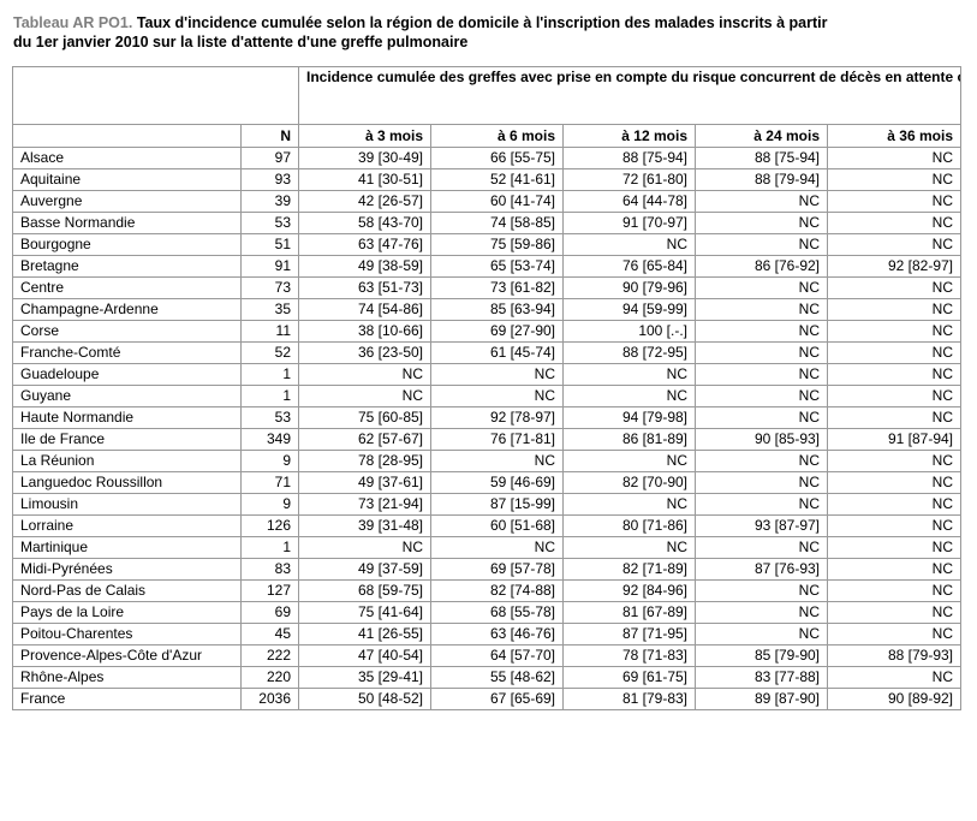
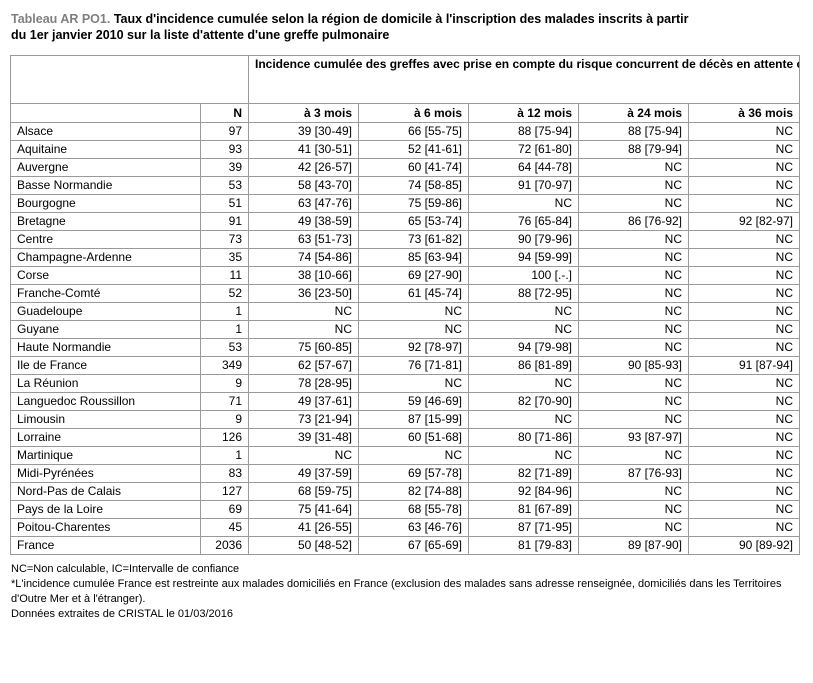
  Tableau AR PO1. Taux d'incidence cumulée selon la région de domicile à l'inscription des malades inscrits à partir
  du 1er janvier 2010 sur la liste d'attente d'une greffe pulmonaire
  	N	à 3 mois	à 6 mois	à 12 mois	à 24 mois	à 36 mois
  Alsace	97	39 [30-49]	66 [55-75]	88 [75-94]	88 [75-94]	NC
  Aquitaine	93	41 [30-51]	52 [41-61]	72 [61-80]	88 [79-94]	NC
  Auvergne	39	42 [26-57]	60 [41-74]	64 [44-78]	NC	NC
  Basse Normandie	53	58 [43-70]	74 [58-85]	91 [70-97]	NC	NC
  Bourgogne	51	63 [47-76]	75 [59-86]	NC	NC	NC
  Bretagne	91	49 [38-59]	65 [53-74]	76 [65-84]	86 [76-92]	92 [82-97]
  Centre	73	63 [51-73]	73 [61-82]	90 [79-96]	NC	NC
  Champagne-Ardenne	35	74 [54-86]	85 [63-94]	94 [59-99]	NC	NC
  Corse	11	38 [10-66]	69 [27-90]	100 [.-.]	NC	NC
  Franche-Comté	52	36 [23-50]	61 [45-74]	88 [72-95]	NC	NC
  Guadeloupe	1	NC	NC	NC	NC	NC
  Guyane	1	NC	NC	NC	NC	NC
  Haute Normandie	53	75 [60-85]	92 [78-97]	94 [79-98]	NC	NC
  Ile de France	349	62 [57-67]	76 [71-81]	86 [81-89]	90 [85-93]	91 [87-94]
  La Réunion	9	78 [28-95]	NC	NC	NC	NC
  Languedoc Roussillon	71	49 [37-61]	59 [46-69]	82 [70-90]	NC	NC
  Limousin	9	73 [21-94]	87 [15-99]	NC	NC	NC
  Lorraine	126	39 [31-48]	60 [51-68]	80 [71-86]	93 [87-97]	NC
  Martinique	1	NC	NC	NC	NC	NC
  Midi-Pyrénées	83	49 [37-59]	69 [57-78]	82 [71-89]	87 [76-93]	NC
  Nord-Pas de Calais	127	68 [59-75]	82 [74-88]	92 [84-96]	NC	NC
  Pays de la Loire	69	75 [41-64]	68 [55-78]	81 [67-89]	NC	NC
  Poitou-Charentes	45	41 [26-55]	63 [46-76]	87 [71-95]	NC	NC
- Provence-Alpes-Côte d'Azur	222	47 [40-54]	64 [57-70]	78 [71-83]	85 [79-90]	88 [79-93]
- Rhône-Alpes	220	35 [29-41]	55 [48-62]	69 [61-75]	83 [77-88]	NC
  France	2036	50 [48-52]	67 [65-69]	81 [79-83]	89 [87-90]	90 [89-92]
+ NC=Non calculable, IC=Intervalle de confiance
+ *L'incidence cumulée France est restreinte aux malades domiciliés en France (exclusion des malades sans adresse renseignée, domiciliés dans les Territoires d'Outre Mer et à l'étranger).
+ Données extraites de CRISTAL le 01/03/2016
